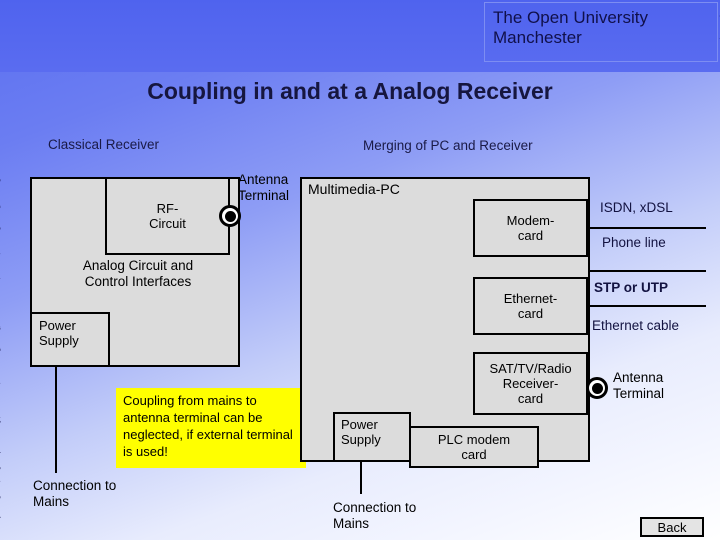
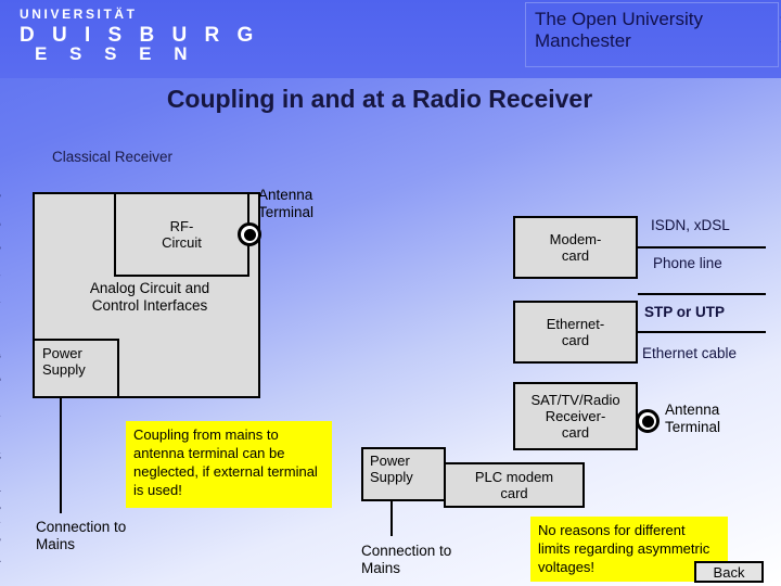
+ UNIVERSITÄT
+ D U I S B U R G
+ E S S E N
  The Open University
  Manchester
- Coupling in and at a Analog Receiver
+ Coupling in and at a Radio Receiver
  Classical Receiver
  RF-
  Circuit
  Analog Circuit and
  Control Interfaces
  Power
  Supply
  Antenna
  Terminal
  Connection to
  Mains
  Coupling from mains to antenna terminal can be neglected, if external terminal is used!
- Merging of PC and Receiver
- Multimedia-PC
  Modem-
  card
  Ethernet-
  card
  SAT/TV/Radio
  Receiver-
  card
  Power
  Supply
  PLC modem
  card
  Antenna
  Terminal
  ISDN, xDSL
  Phone line
  STP or UTP
  Ethernet cable
  Connection to
  Mains
+ No reasons for different limits regarding asymmetric voltages!
  Back
